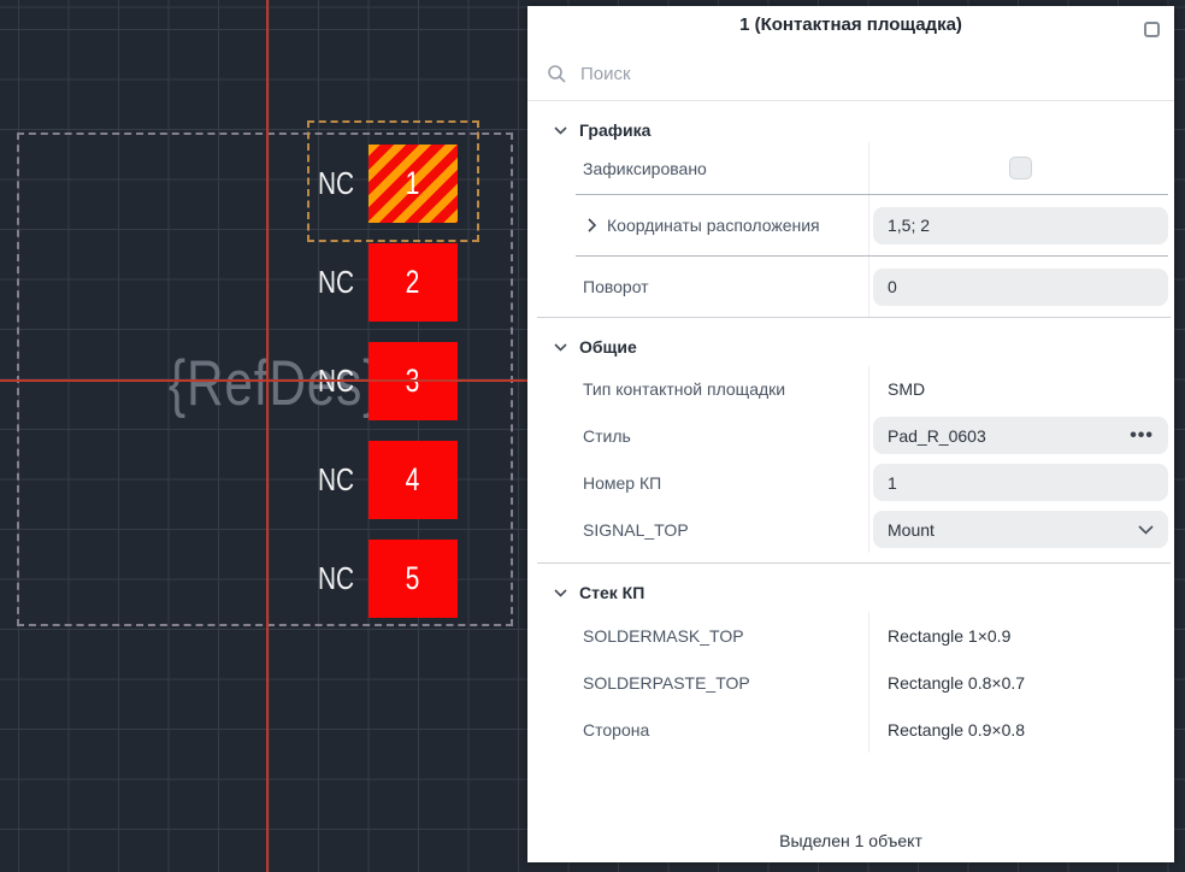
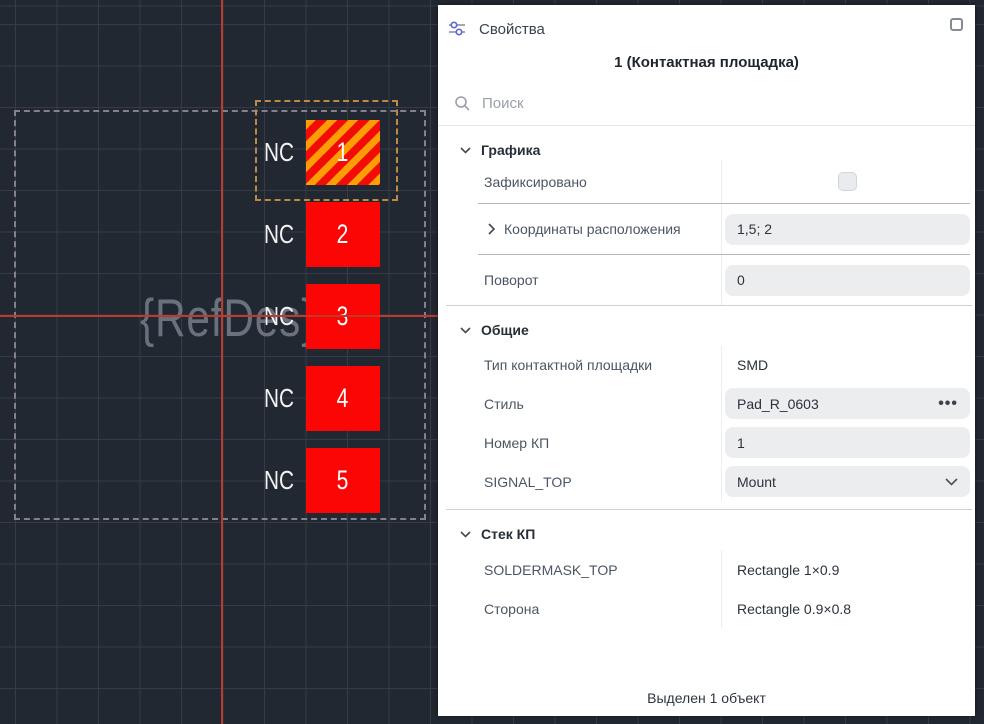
  {RefDes
  NC
  1
  NC
  2
  NC
  4
  NC
  5
+ Свойства
  1 (Контактная площадка)
  Поиск
  Графика
  Зафиксировано
  Координаты расположения
  1,5; 2
  Поворот
  0
  Общие
  Тип контактной площадки
  SMD
  Стиль
  Pad_R_0603
  •••
  Номер КП
  1
  SIGNAL_TOP
  Mount
  Стек КП
  SOLDERMASK_TOP
  Rectangle 1×0.9
- SOLDERPASTE_TOP
- Rectangle 0.8×0.7
  Сторона
  Rectangle 0.9×0.8
  Выделен 1 объект
